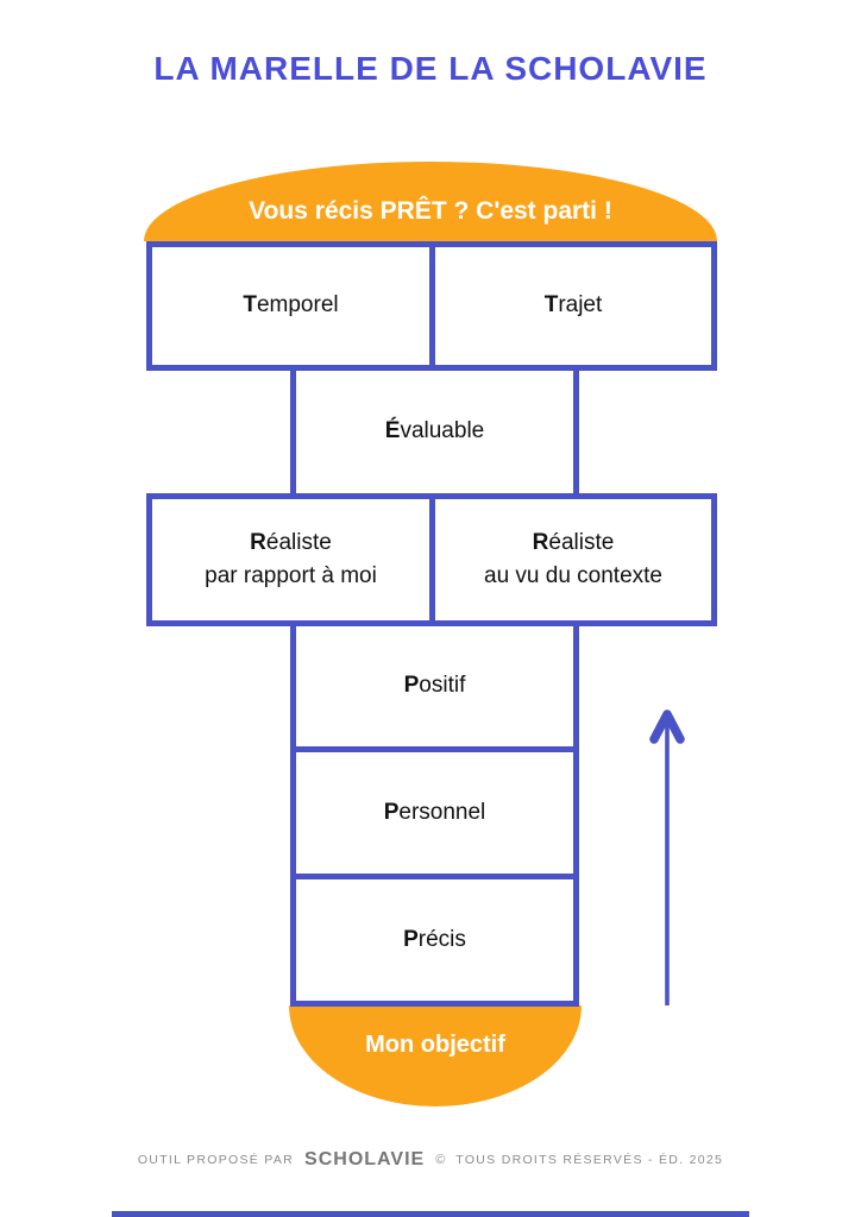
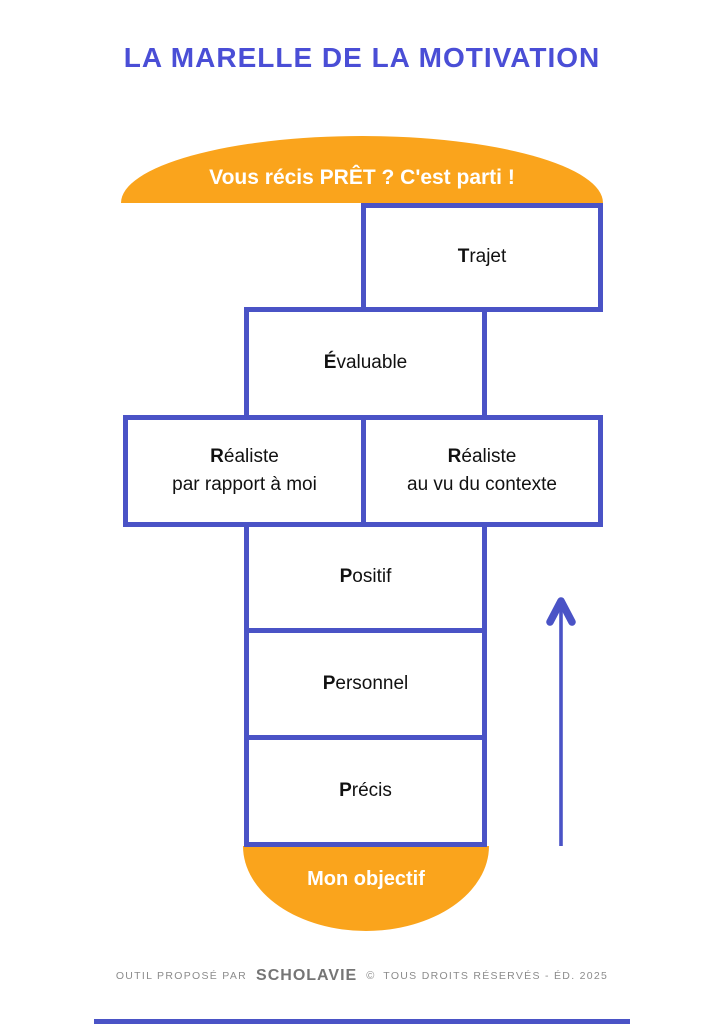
- LA MARELLE DE LA SCHOLAVIE
+ LA MARELLE DE LA MOTIVATION
  Vous récis PRÊT ? C'est parti !
- Temporel
  Trajet
  Évaluable
  Réaliste
  par rapport à moi
  Réaliste
  au vu du contexte
  Positif
  Personnel
  Précis
  Mon objectif
  OUTIL PROPOSÉ PAR
  SCHOLAVIE
  ©
  TOUS DROITS RÉSERVÉS - ÉD. 2025
